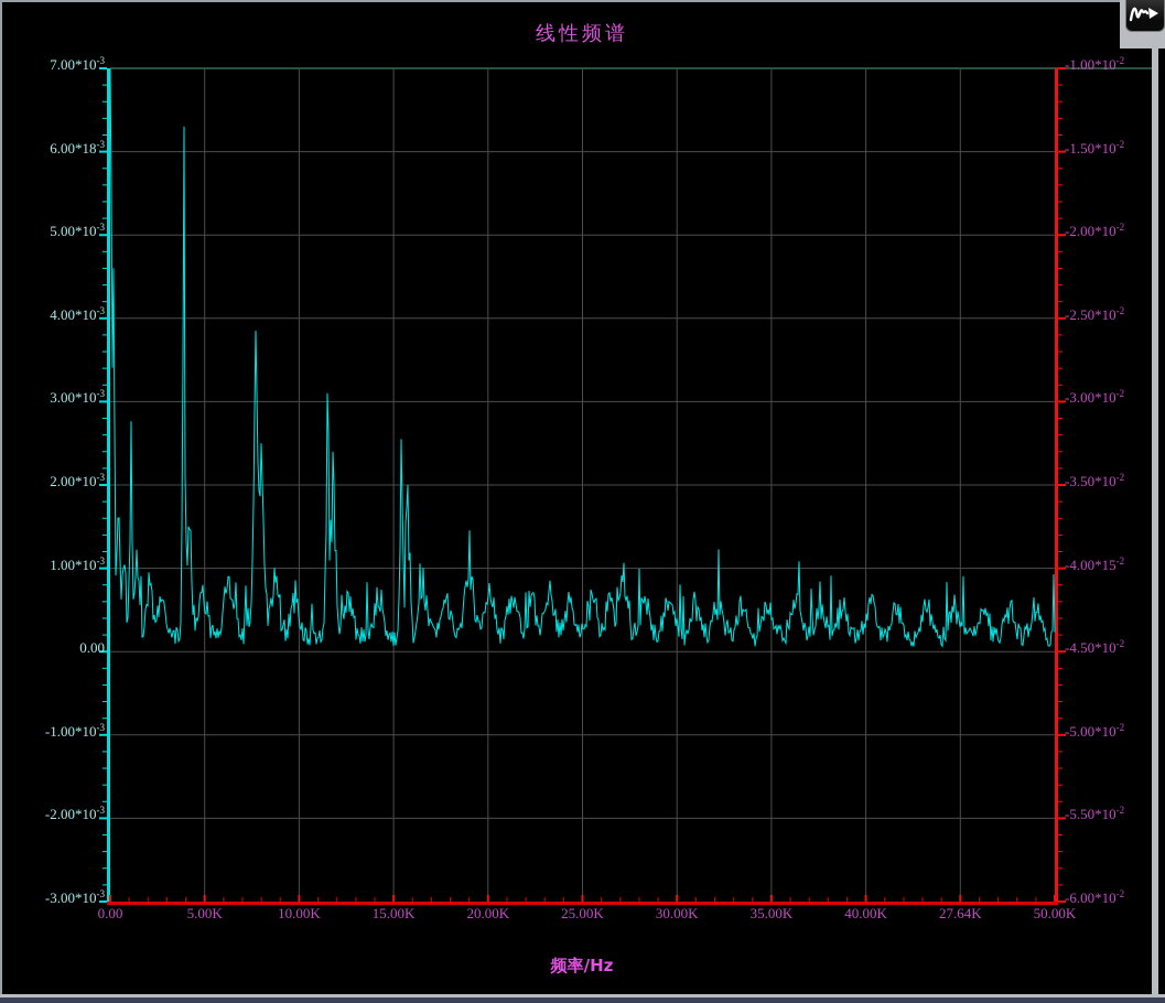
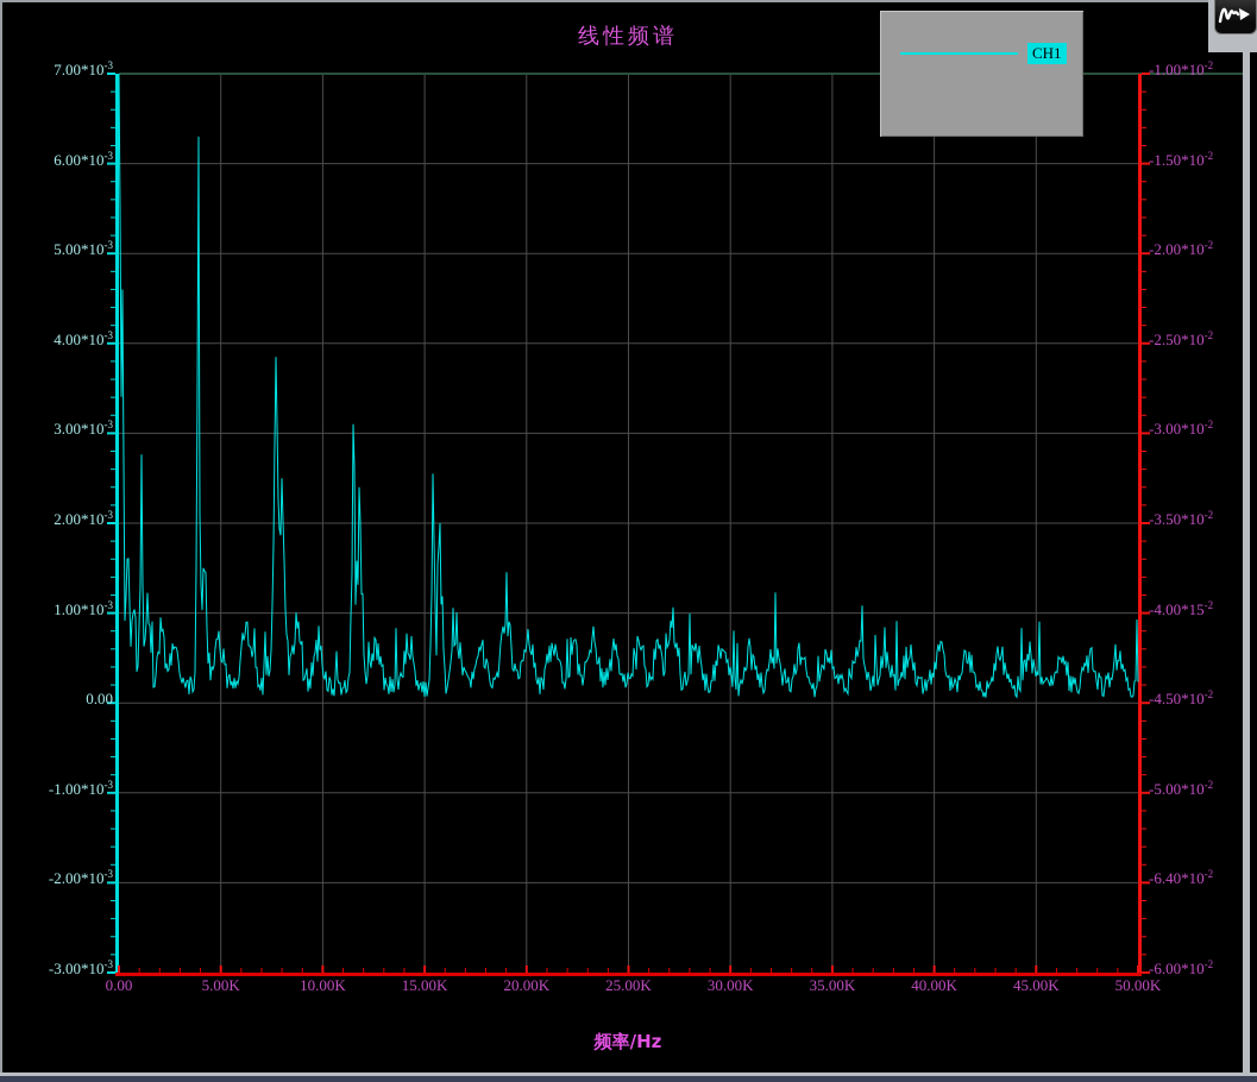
  线性频谱
  频率/Hz
  7.00*10-3
- 6.00*18-3
+ 6.00*10-3
  5.00*10-3
  4.00*10-3
  3.00*10-3
  2.00*10-3
  1.00*10-3
  0.00
  -1.00*10-3
  -2.00*10-3
  -3.00*10-3
  -1.00*10-2
  -1.50*10-2
  -2.00*10-2
  -2.50*10-2
  -3.00*10-2
  -3.50*10-2
  -4.00*15-2
  -4.50*10-2
  -5.00*10-2
- -5.50*10-2
+ -6.40*10-2
  -6.00*10-2
  0.00
  5.00K
  10.00K
  15.00K
  20.00K
  25.00K
  30.00K
  35.00K
  40.00K
- 27.64K
+ 45.00K
  50.00K
+ CH1
